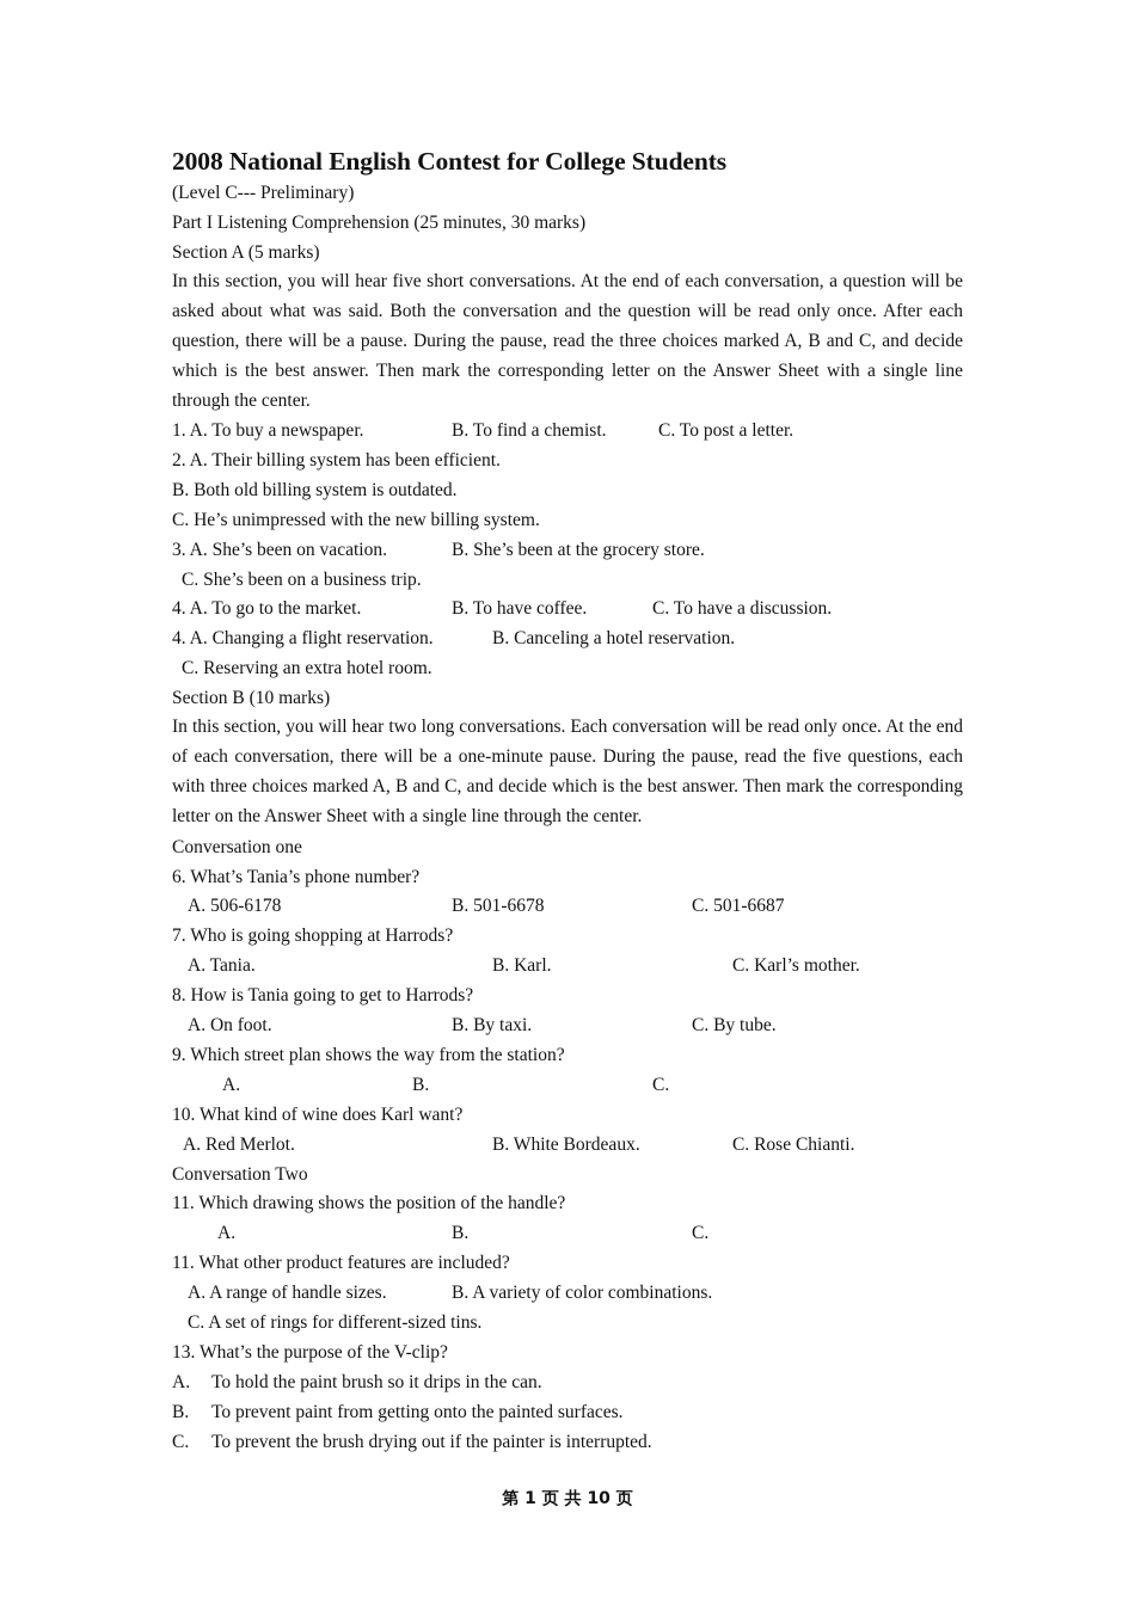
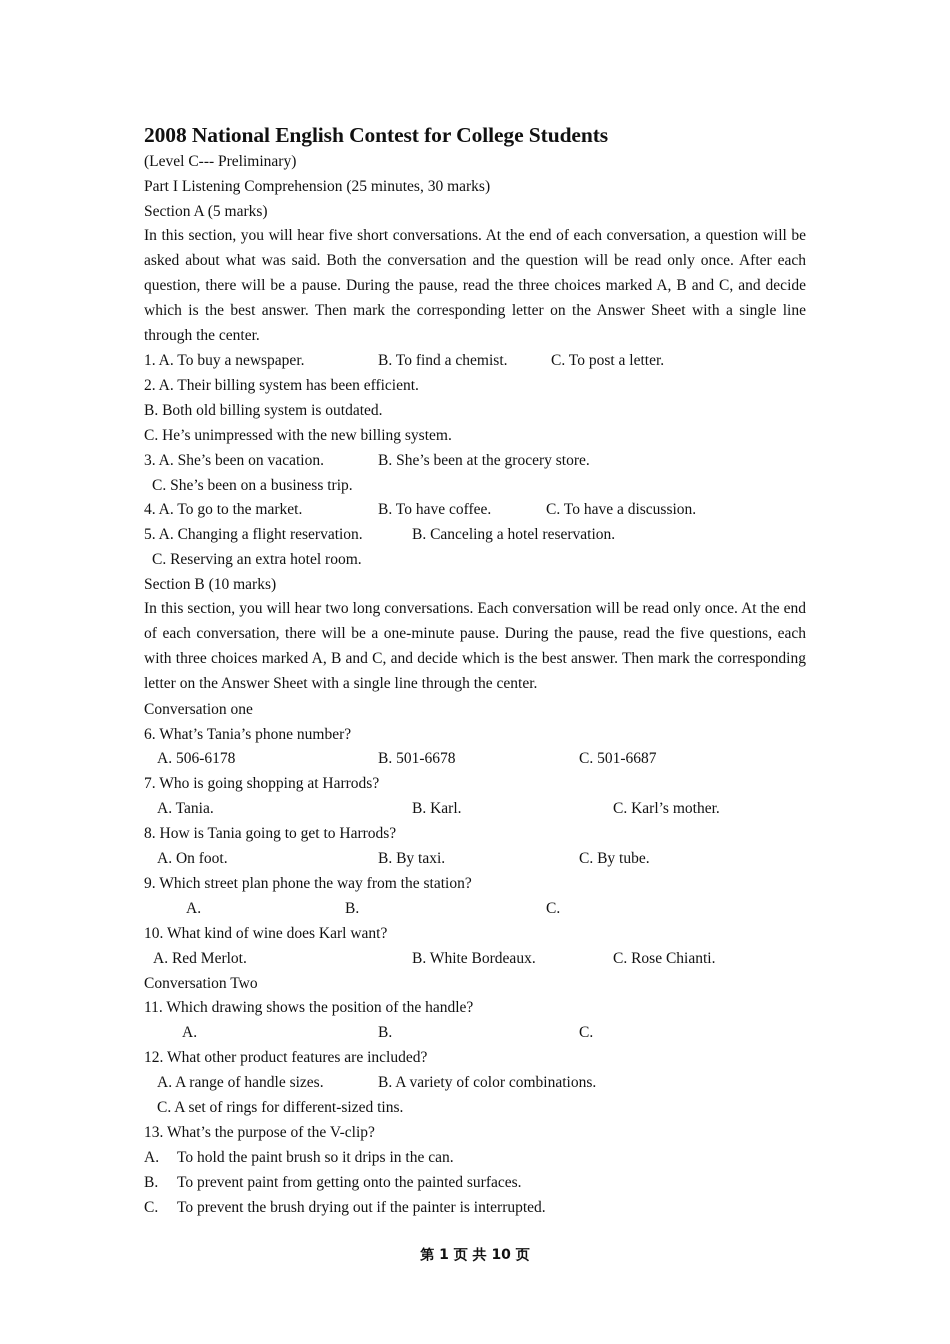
  2008 National English Contest for College Students
  (Level C--- Preliminary)
  Part I Listening Comprehension (25 minutes, 30 marks)
  Section A (5 marks)
  In this section, you will hear five short conversations. At the end of each conversation, a question will be asked about what was said. Both the conversation and the question will be read only once. After each question, there will be a pause. During the pause, read the three choices marked A, B and C, and decide which is the best answer. Then mark the corresponding letter on the Answer Sheet with a single line through the center.
  1. A. To buy a newspaper.
  B. To find a chemist.
  C. To post a letter.
  2. A. Their billing system has been efficient.
  B. Both old billing system is outdated.
  C. He’s unimpressed with the new billing system.
  3. A. She’s been on vacation.
  B. She’s been at the grocery store.
  C. She’s been on a business trip.
  4. A. To go to the market.
  B. To have coffee.
  C. To have a discussion.
- 4. A. Changing a flight reservation.
+ 5. A. Changing a flight reservation.
  B. Canceling a hotel reservation.
  C. Reserving an extra hotel room.
  Section B (10 marks)
  In this section, you will hear two long conversations. Each conversation will be read only once. At the end of each conversation, there will be a one-minute pause. During the pause, read the five questions, each with three choices marked A, B and C, and decide which is the best answer. Then mark the corresponding letter on the Answer Sheet with a single line through the center.
  Conversation one
  6. What’s Tania’s phone number?
  A. 506-6178
  B. 501-6678
  C. 501-6687
  7. Who is going shopping at Harrods?
  A. Tania.
  B. Karl.
  C. Karl’s mother.
  8. How is Tania going to get to Harrods?
  A. On foot.
  B. By taxi.
  C. By tube.
- 9. Which street plan shows the way from the station?
+ 9. Which street plan phone the way from the station?
  A.
  B.
  C.
  10. What kind of wine does Karl want?
  A. Red Merlot.
  B. White Bordeaux.
  C. Rose Chianti.
  Conversation Two
  11. Which drawing shows the position of the handle?
  A.
  B.
  C.
- 11. What other product features are included?
+ 12. What other product features are included?
  A. A range of handle sizes.
  B. A variety of color combinations.
  C. A set of rings for different-sized tins.
  13. What’s the purpose of the V-clip?
  A.
  To hold the paint brush so it drips in the can.
  B.
  To prevent paint from getting onto the painted surfaces.
  C.
  To prevent the brush drying out if the painter is interrupted.
  第 1 页 共 10 页
